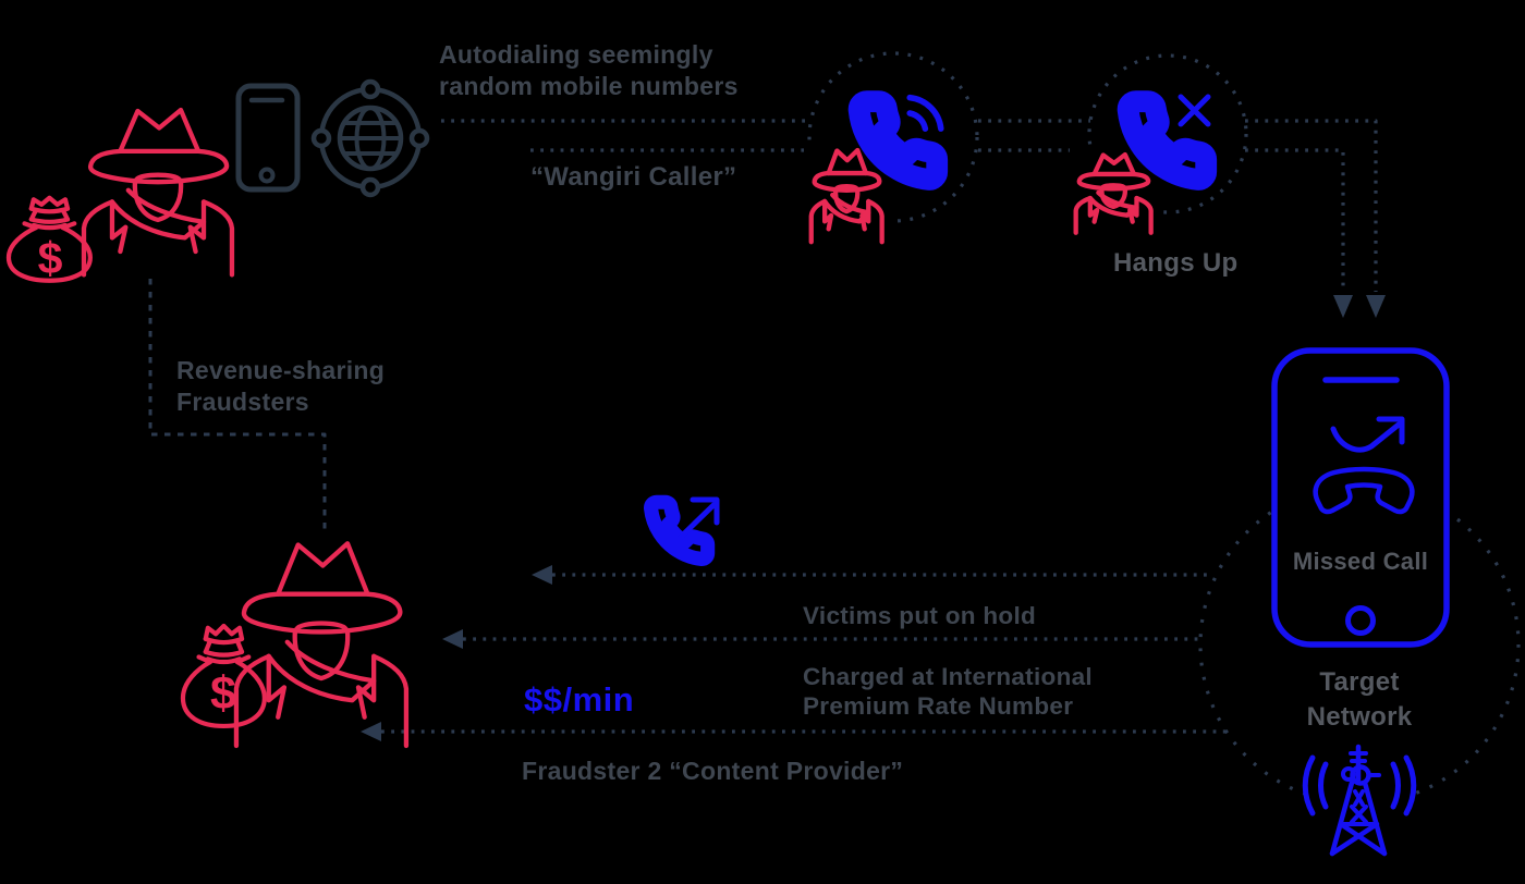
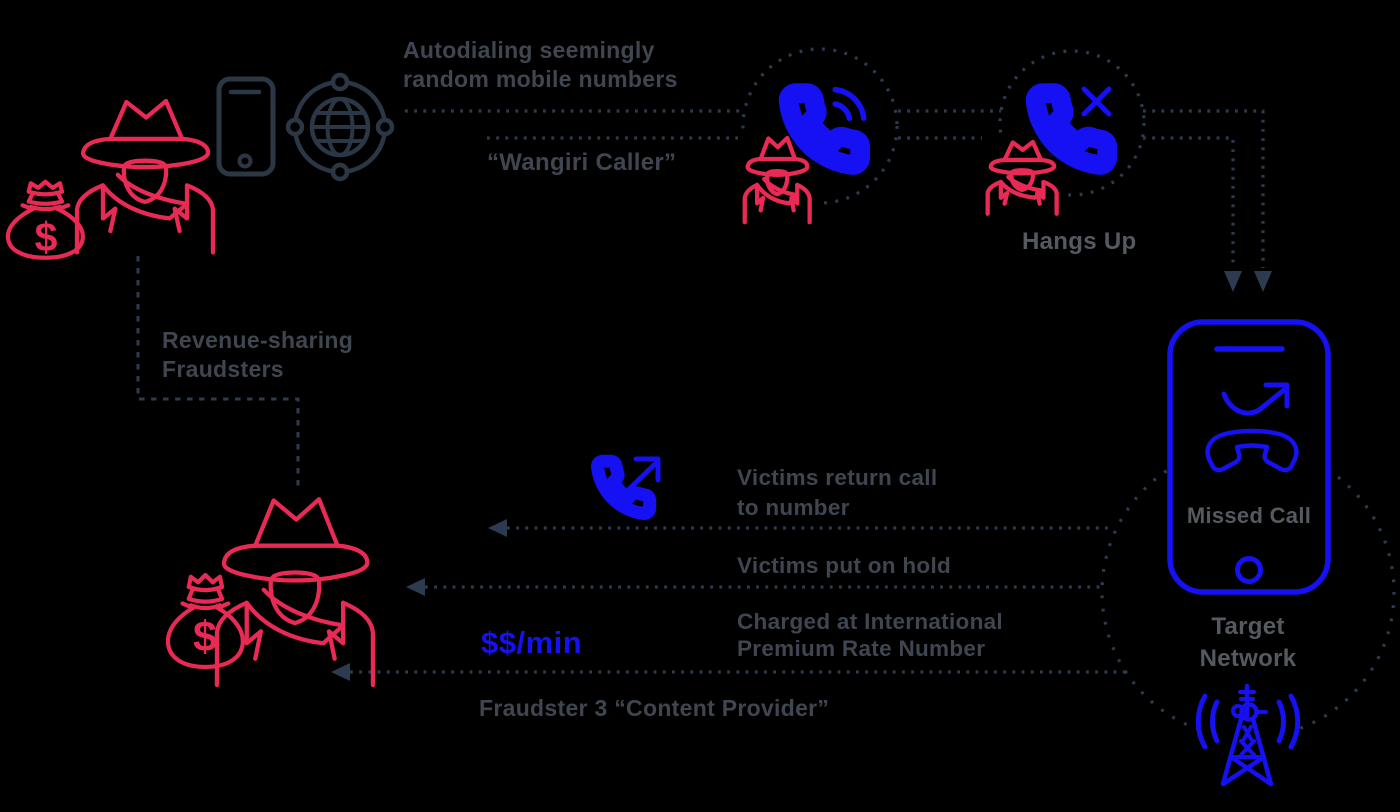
  $
  $
  Autodialing seemingly
  random mobile numbers
  “Wangiri Caller”
  Hangs Up
  Revenue-sharing
  Fraudsters
+ Victims return call
+ to number
  Victims put on hold
  Charged at International
  Premium Rate Number
  $$/min
- Fraudster 2 “Content Provider”
+ Fraudster 3 “Content Provider”
  Missed Call
  Target
  Network
